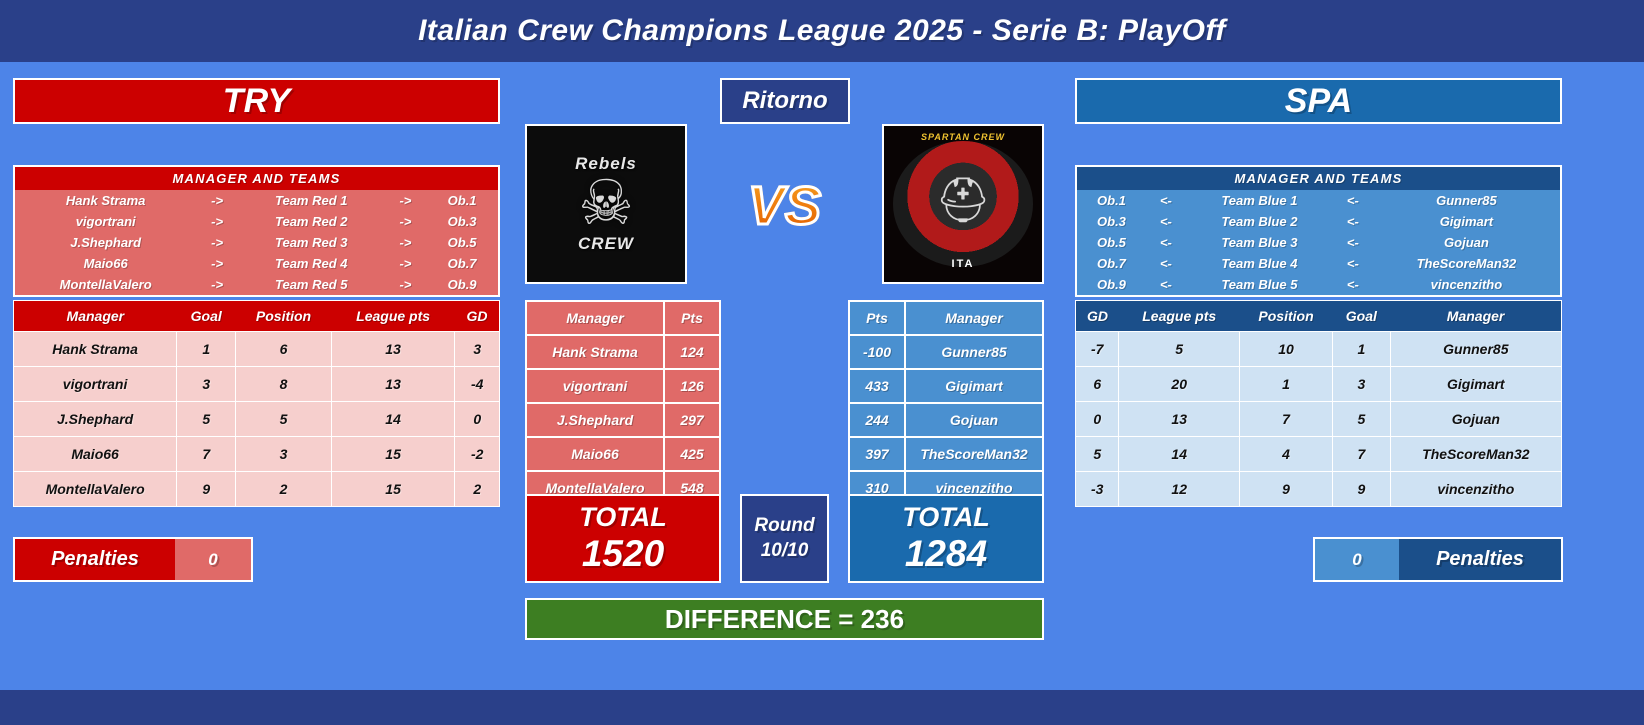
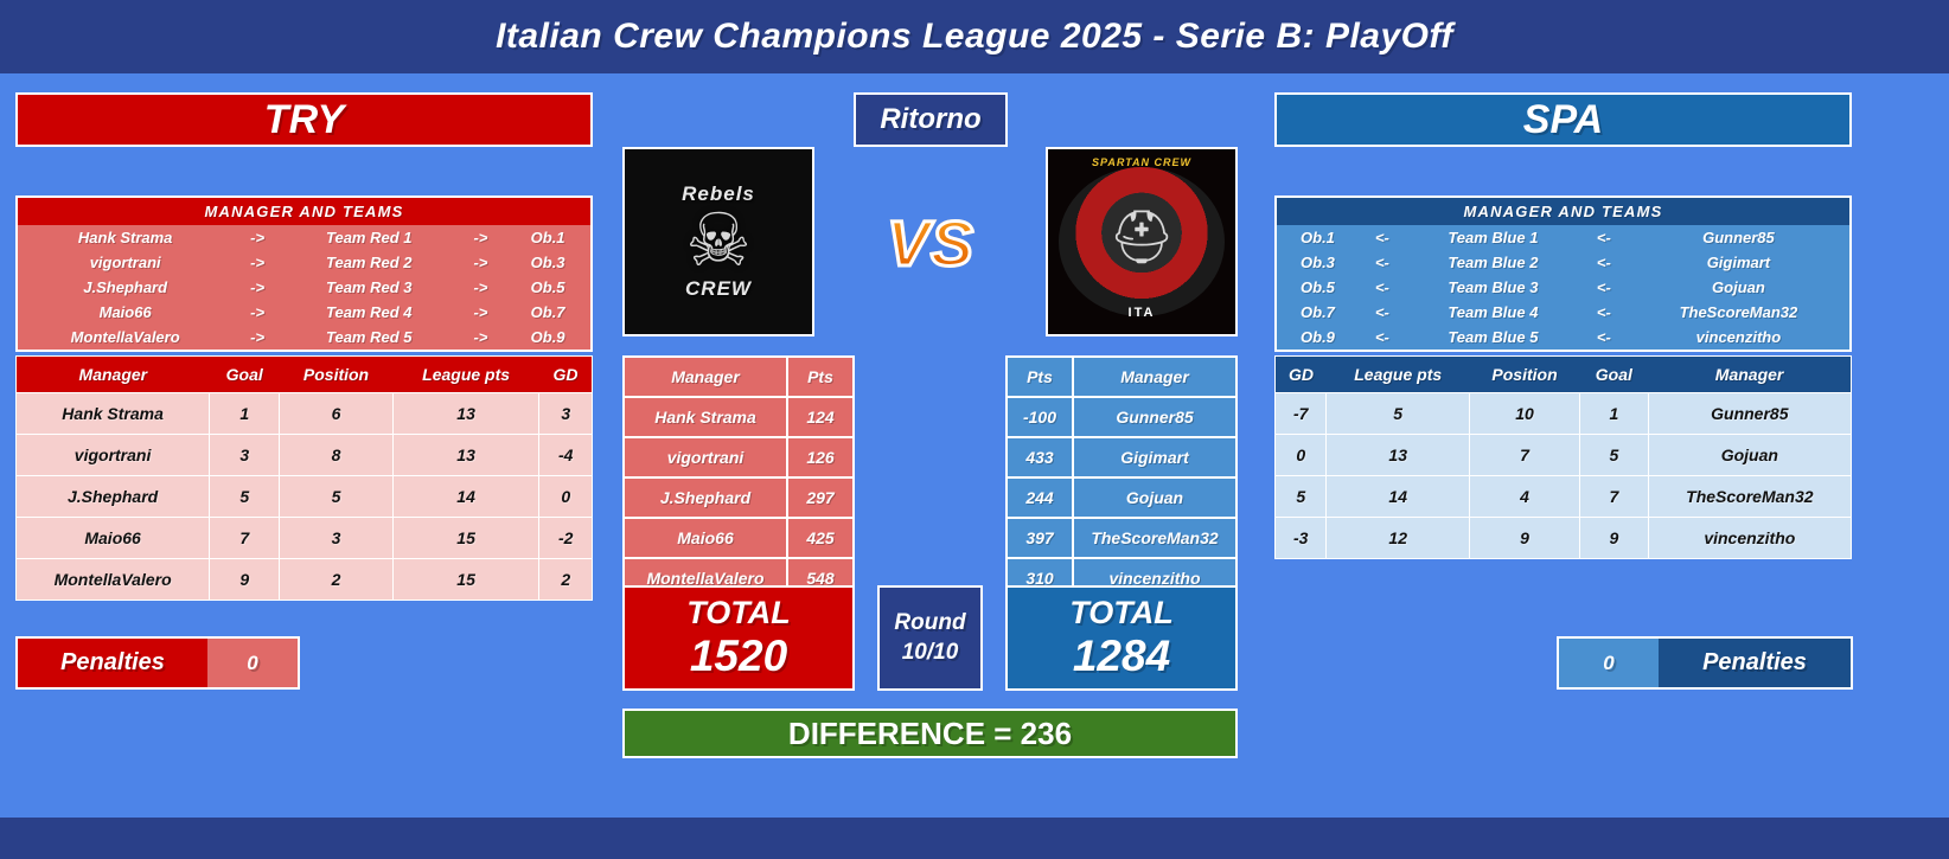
  Italian Crew Champions League 2025 - Serie B: PlayOff
  TRY
  Ritorno
  SPA
  Rebels
  ☠
  CREW
  ⛑
  SPARTAN CREW
  ITA
  VS
  MANAGER AND TEAMS
  Hank Strama	->	Team Red 1	->	Ob.1
  vigortrani	->	Team Red 2	->	Ob.3
  J.Shephard	->	Team Red 3	->	Ob.5
  Maio66	->	Team Red 4	->	Ob.7
  MontellaValero	->	Team Red 5	->	Ob.9
  MANAGER AND TEAMS
  Ob.1	<-	Team Blue 1	<-	Gunner85
  Ob.3	<-	Team Blue 2	<-	Gigimart
  Ob.5	<-	Team Blue 3	<-	Gojuan
  Ob.7	<-	Team Blue 4	<-	TheScoreMan32
  Ob.9	<-	Team Blue 5	<-	vincenzitho
  Manager	Goal	Position	League pts	GD
  Hank Strama	1	6	13	3
  vigortrani	3	8	13	-4
  J.Shephard	5	5	14	0
  Maio66	7	3	15	-2
  MontellaValero	9	2	15	2
  GD	League pts	Position	Goal	Manager
  -7	5	10	1	Gunner85
- 6	20	1	3	Gigimart
  0	13	7	5	Gojuan
  5	14	4	7	TheScoreMan32
  -3	12	9	9	vincenzitho
  Manager	Pts
  Hank Strama	124
  vigortrani	126
  J.Shephard	297
  Maio66	425
  MontellaValero	548
  Pts	Manager
  -100	Gunner85
  433	Gigimart
  244	Gojuan
  397	TheScoreMan32
  310	vincenzitho
  Penalties
  0
  0
  Penalties
  TOTAL
  1520
  Round
  10/10
  TOTAL
  1284
  DIFFERENCE = 236
